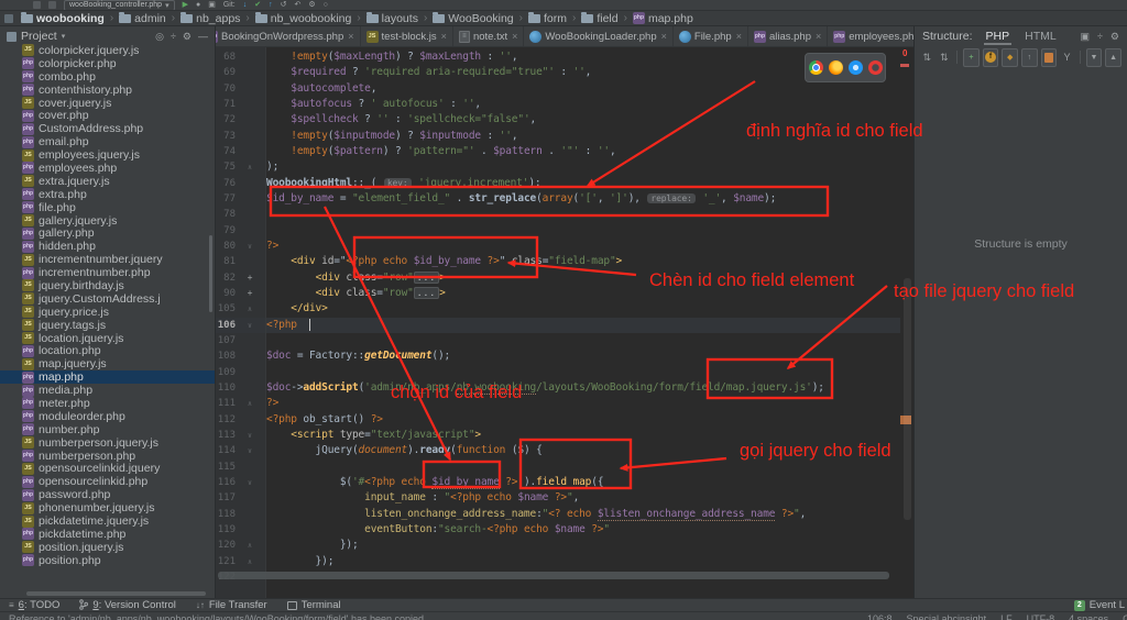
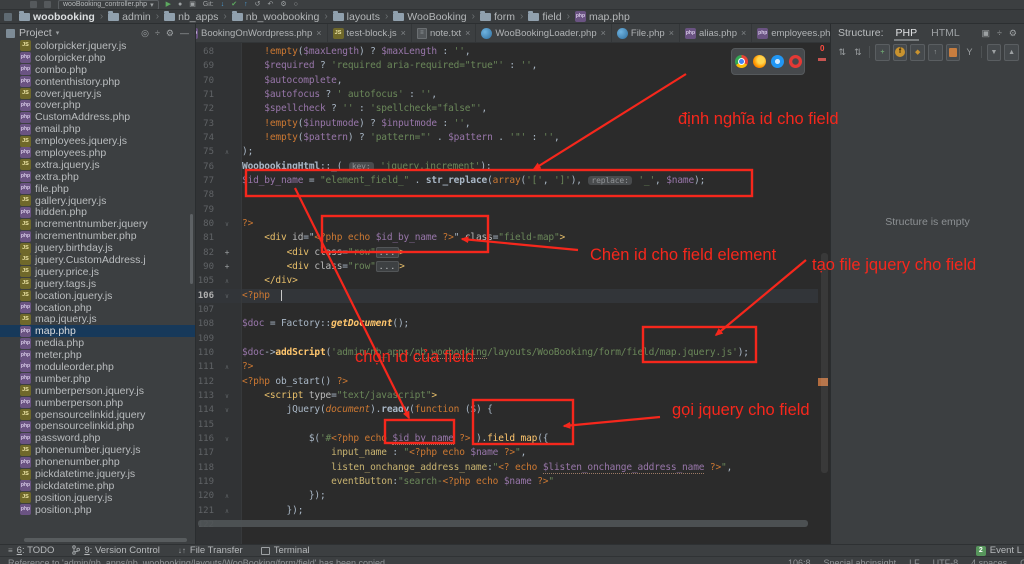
  woobooking
  ›
  admin
  ›
  nb_apps
  ›
  nb_woobooking
  ›
  layouts
  ›
  WooBooking
  ›
  form
  ›
  field
  ›
  map.php
  Project
  ◎
  ÷
  ⚙
  —
  colorpicker.jquery.js
  colorpicker.php
  combo.php
  contenthistory.php
  cover.jquery.js
  cover.php
  CustomAddress.php
  email.php
  employees.jquery.js
  employees.php
  extra.jquery.js
  extra.php
  file.php
  gallery.jquery.js
- gallery.php
  hidden.php
  incrementnumber.jquery
  incrementnumber.php
  jquery.birthday.js
  jquery.CustomAddress.j
  jquery.price.js
  jquery.tags.js
  location.jquery.js
  location.php
  map.jquery.js
  map.php
  media.php
  meter.php
  moduleorder.php
  number.php
  numberperson.jquery.js
  numberperson.php
  opensourcelinkid.jquery
  opensourcelinkid.php
  password.php
  phonenumber.jquery.js
+ phonenumber.php
  pickdatetime.jquery.js
  pickdatetime.php
  position.jquery.js
  position.php
  BookingOnWordpress.php
  ×
  test-block.js
  ×
  note.txt
  ×
  WooBookingLoader.php
  ×
  File.php
  ×
  alias.php
  ×
  employees.ph
  68
  69
  70
  71
  72
  73
  74
  75
  ∧
  76
  77
  78
  79
  80
  ∨
  81
  82
  +
  90
  +
  105
  ∧
  106
  ∨
  107
  108
  109
  110
  111
  ∧
  112
  113
  ∨
  114
  ∨
  115
  116
  ∨
  117
  118
  119
  120
  ∧
  121
  ∧
  !empty($maxLength) ? $maxLength : '',
  $required ? 'required aria-required="true"' : '',
  $autocomplete,
  $autofocus ? ' autofocus' : '',
  $spellcheck ? '' : 'spellcheck="false"',
  !empty($inputmode) ? $inputmode : '',
  !empty($pattern) ? 'pattern="' . $pattern . '"' : '',
  );
  WoobookingHtml::_( key: 'jquery.increment');
  $id_by_name = "element_field_" . str_replace(array('[', ']'), replace: '_', $name);
  ?>
  <div id="<php echo $id_by_name ?>" class="field-map">
  <div clas="row" ... >
  </div>
  <?php
  $doc = Factory::getDoument();
  $doc->addScript('admin/nb_apps/nb_woobooking/layouts/WooBooking/form/field/map.jquery.js');
  ?>
  <?php ob_start() ?>
  <script type="text/javascript">
  jQuery(document).ready(function () {
  $('#<?php ech $id_by_name ?> ).field_map({
  input_name : "<?php echo $name ?>",
  listen_onchange_address_name:"<? echo $listen_onchange_address_name ?>",
  eventButton:"search-<?php echo $name ?>"
  });
  });
  0
  Structure:
  PHP
  HTML
  ▣
  ÷
  ⚙
  ⇅
  ⇅
  Y
  Structure is empty
  ≡
  6: TODO
  9: Version Control
  ↓↑
  File Transfer
  Terminal
  Event L
  Reference to 'admin/nb_apps/nb_woobooking/layouts/WooBooking/form/field' has been copied
  106:8
  Special abcinsight
  LF
  UTF-8
  4 spaces
  định nghĩa id cho field
  Chèn id cho field element
  tạo file jquery cho field
  chọn id của field
  gọi jquery cho field
